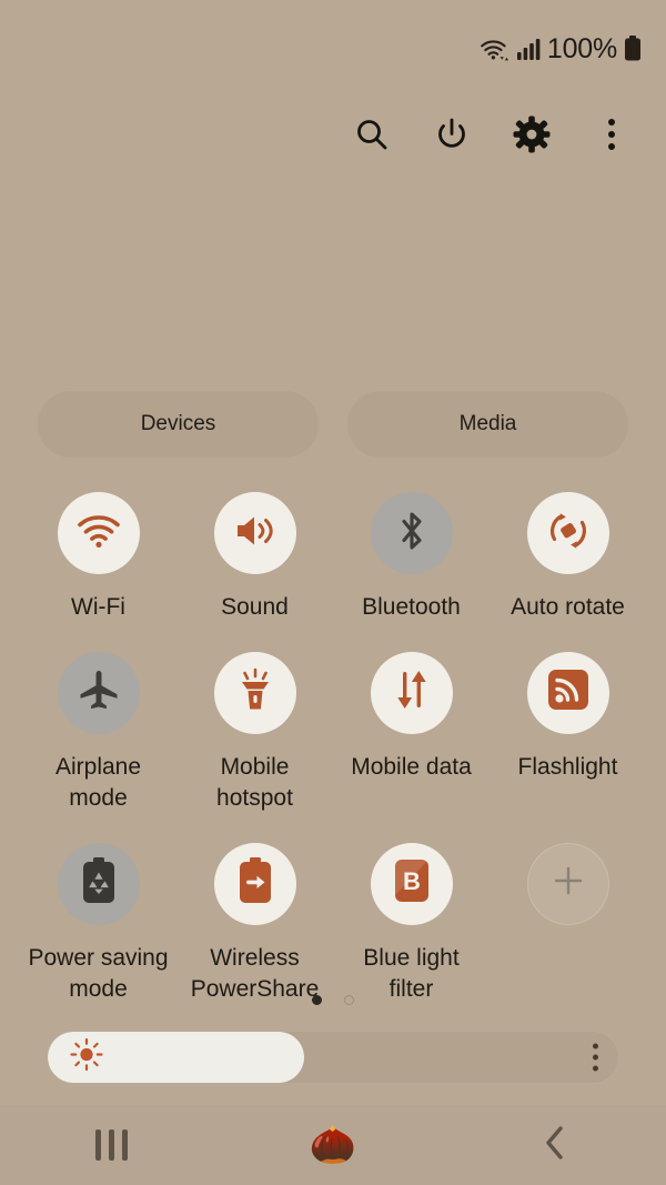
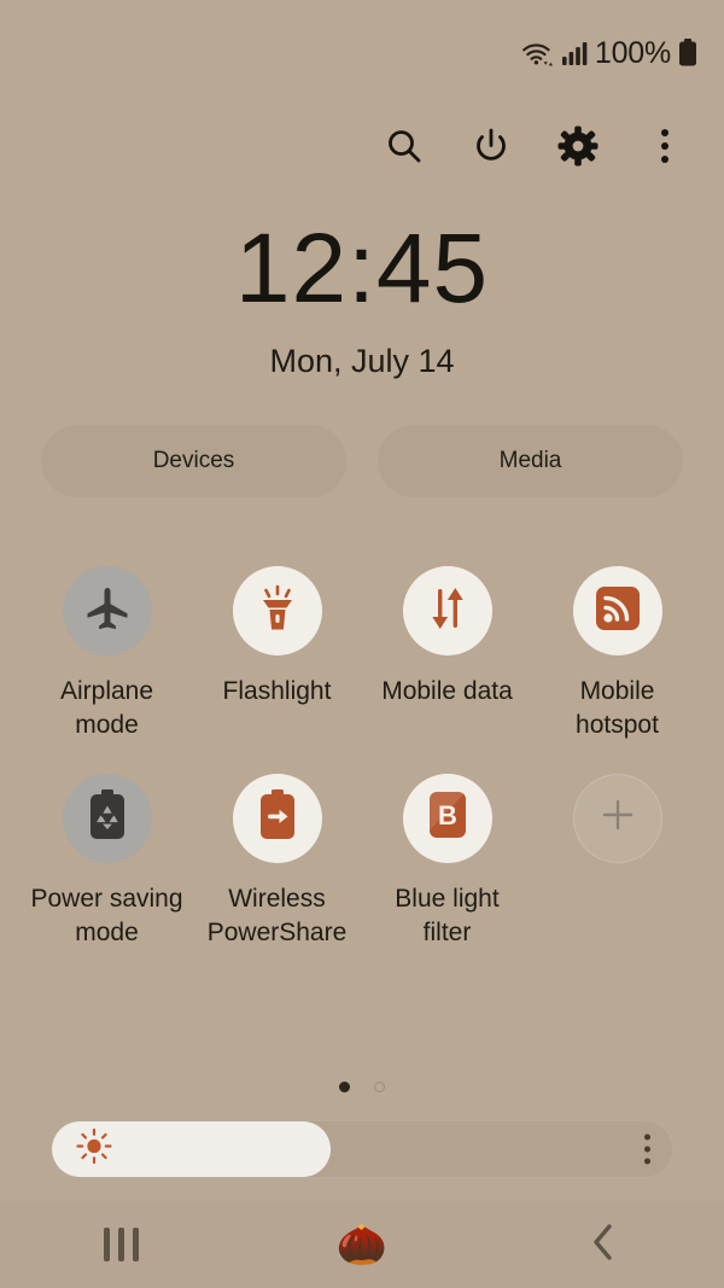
  100%
+ 12:45
+ Mon, July 14
  Devices
  Media
- Wi-Fi
- Sound
- Bluetooth
- Auto rotate
  Airplane mode
- Mobile hotspot
+ Flashlight
  Mobile data
- Flashlight
+ Mobile hotspot
  Power saving mode
  Wireless PowerShare
  B
  Blue light filter
  🌰
